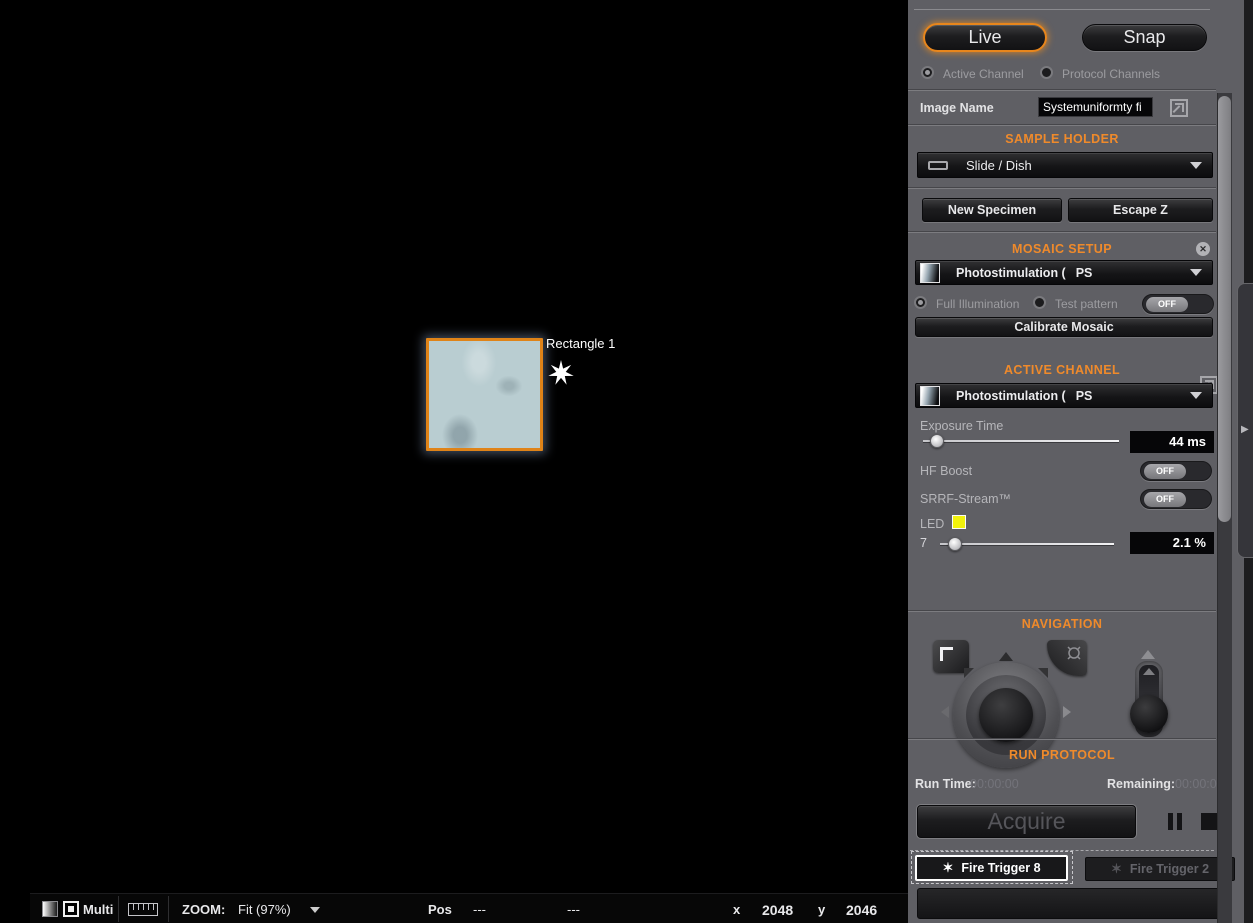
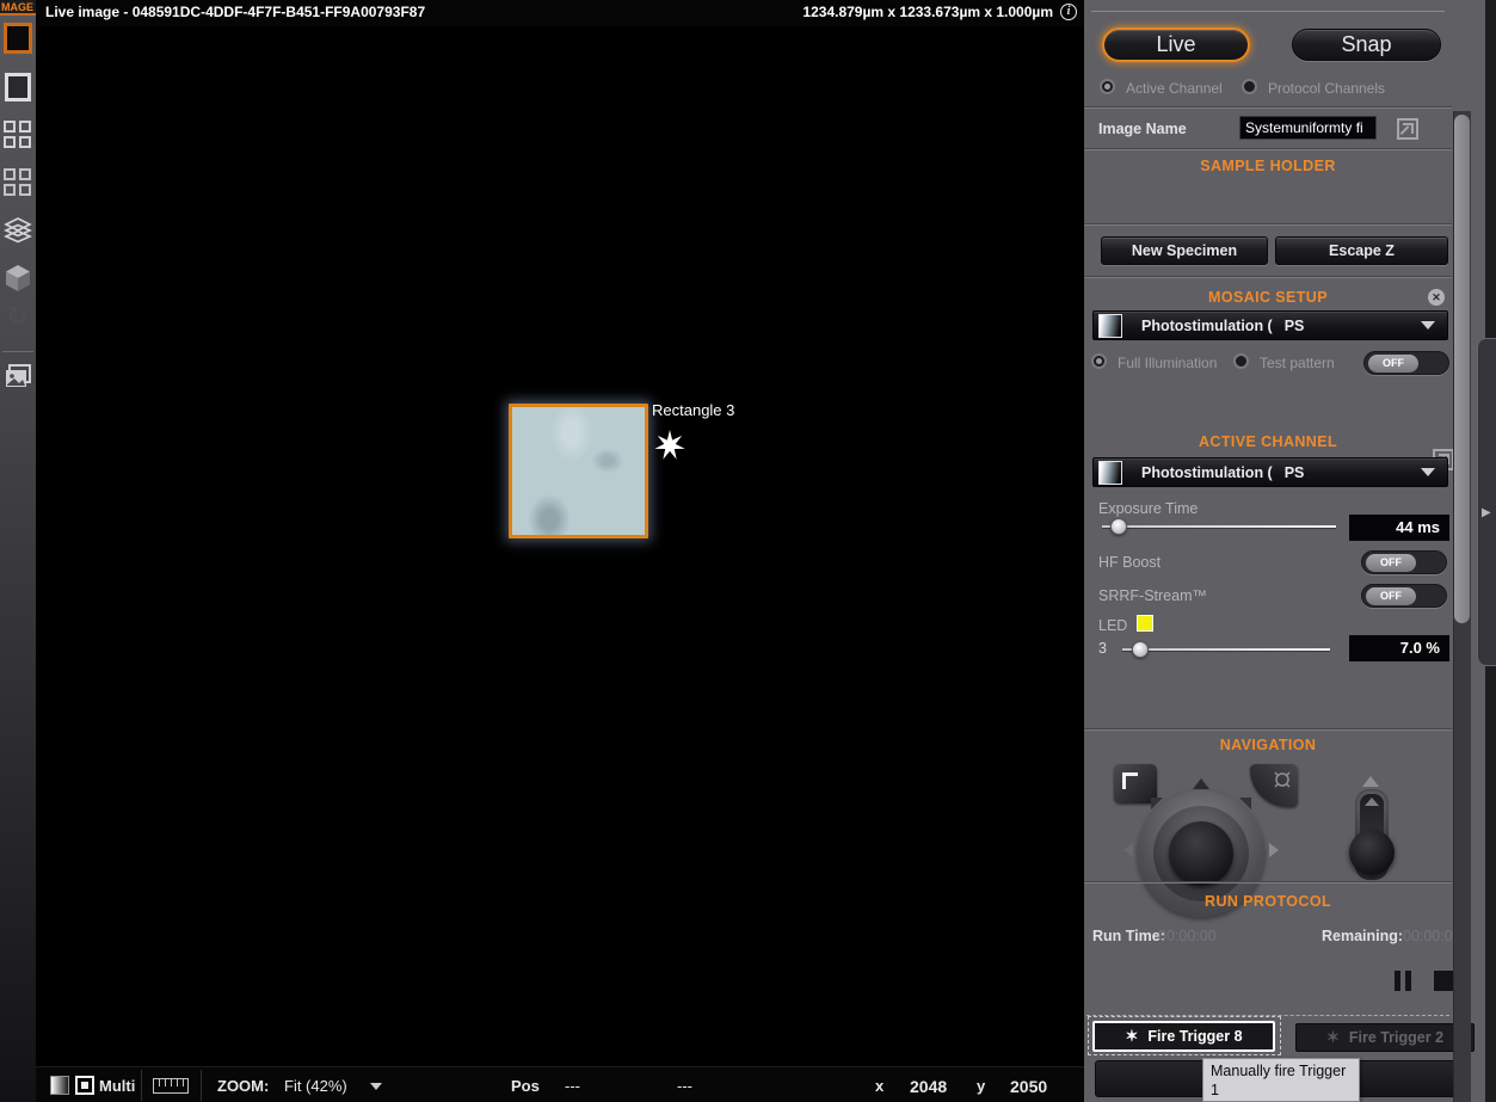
+ MAGE
+ Live image - 048591DC-4DDF-4F7F-B451-FF9A00793F87
+ 1234.879µm x 1233.673µm x 1.000µm
+ i
- Rectangle 1
+ Rectangle 3
  Multi
  ZOOM:
- Fit (97%)
+ Fit (42%)
  Pos
  ---
  ---
  x
  2048
  y
- 2046
+ 2050
  Live
  Snap
  Active Channel
  Protocol Channels
  Image Name
  Systemuniformty fi
  SAMPLE HOLDER
- Slide / Dish
  New Specimen
  Escape Z
  MOSAIC SETUP
  ✕
  Photostimulation (
  PS
  Full Illumination
  Test pattern
  OFF
- Calibrate Mosaic
  ACTIVE CHANNEL
  Photostimulation (
  PS
  Exposure Time
  44 ms
  HF Boost
  OFF
  SRRF-Stream™
  OFF
  LED
- 7
+ 3
- 2.1 %
+ 7.0 %
  NAVIGATION
  RUN PROTOCOL
  Run Time:
  00:00:00
  Remaining:
- Acquire
  ✶
  Fire Trigger 8
  ✶
  Fire Trigger 2
+ Manually fire Trigger 1
  ▶
